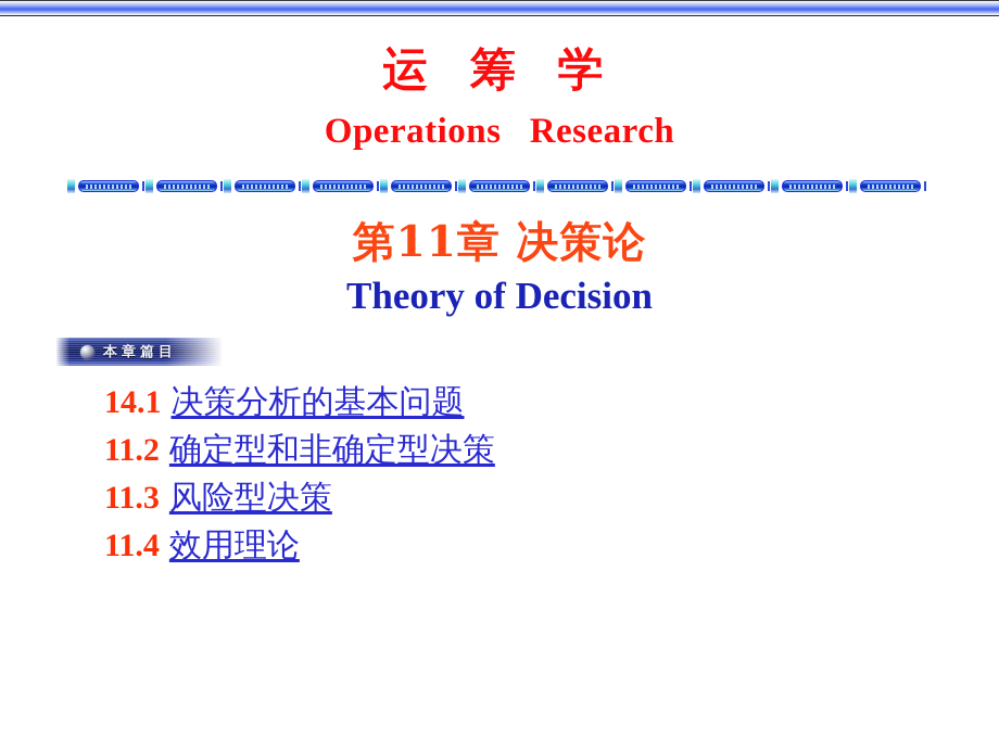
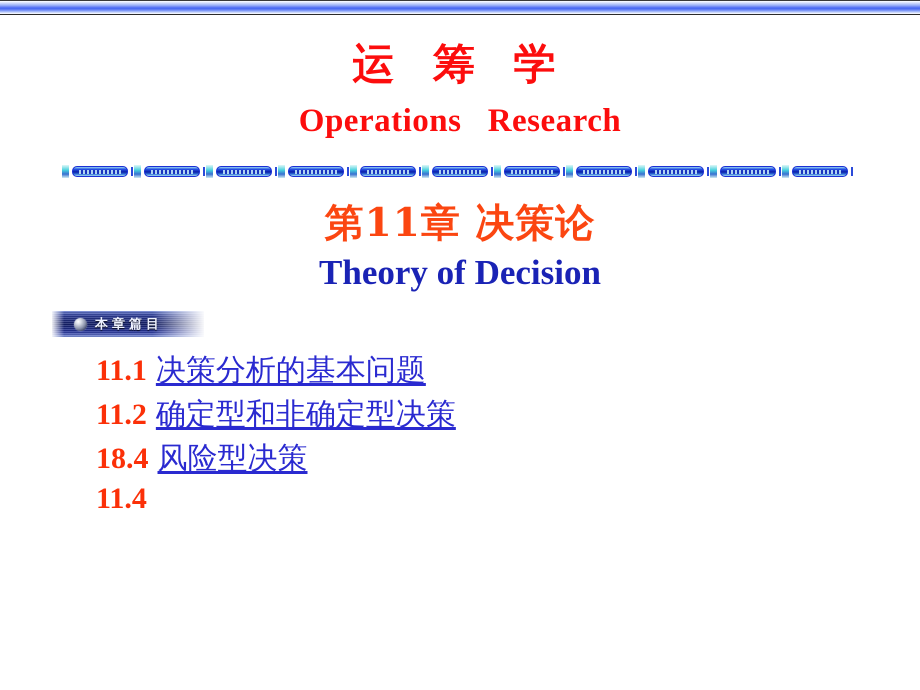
  运 筹 学
  Operations Research
  第11章 决策论
  Theory of Decision
  本章篇目
- 14.1
+ 11.1
  决策分析的基本问题
  11.2
  确定型和非确定型决策
- 11.3
+ 18.4
  风险型决策
  11.4
- 效用理论
